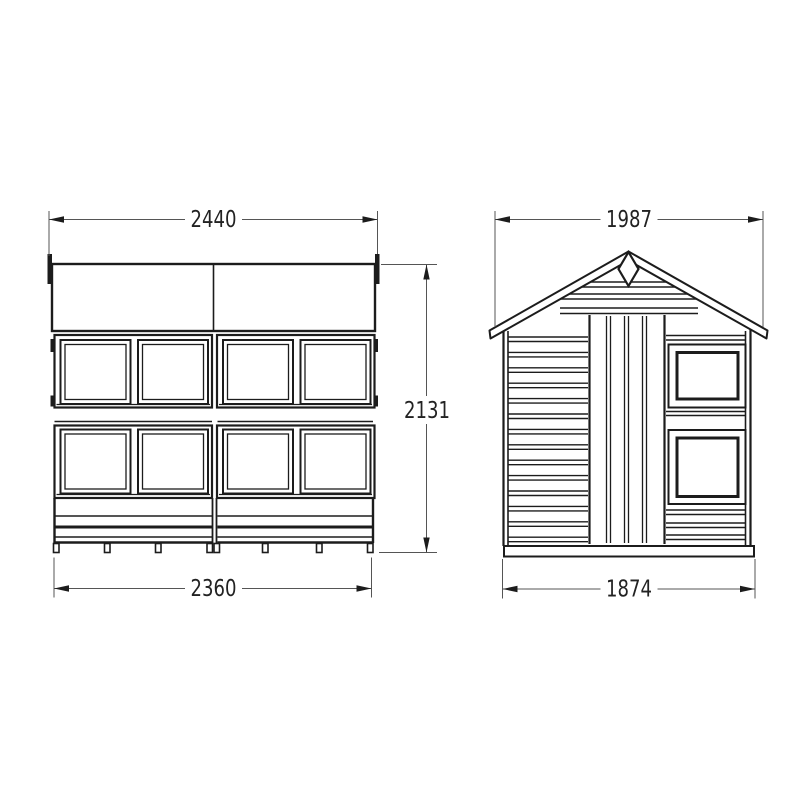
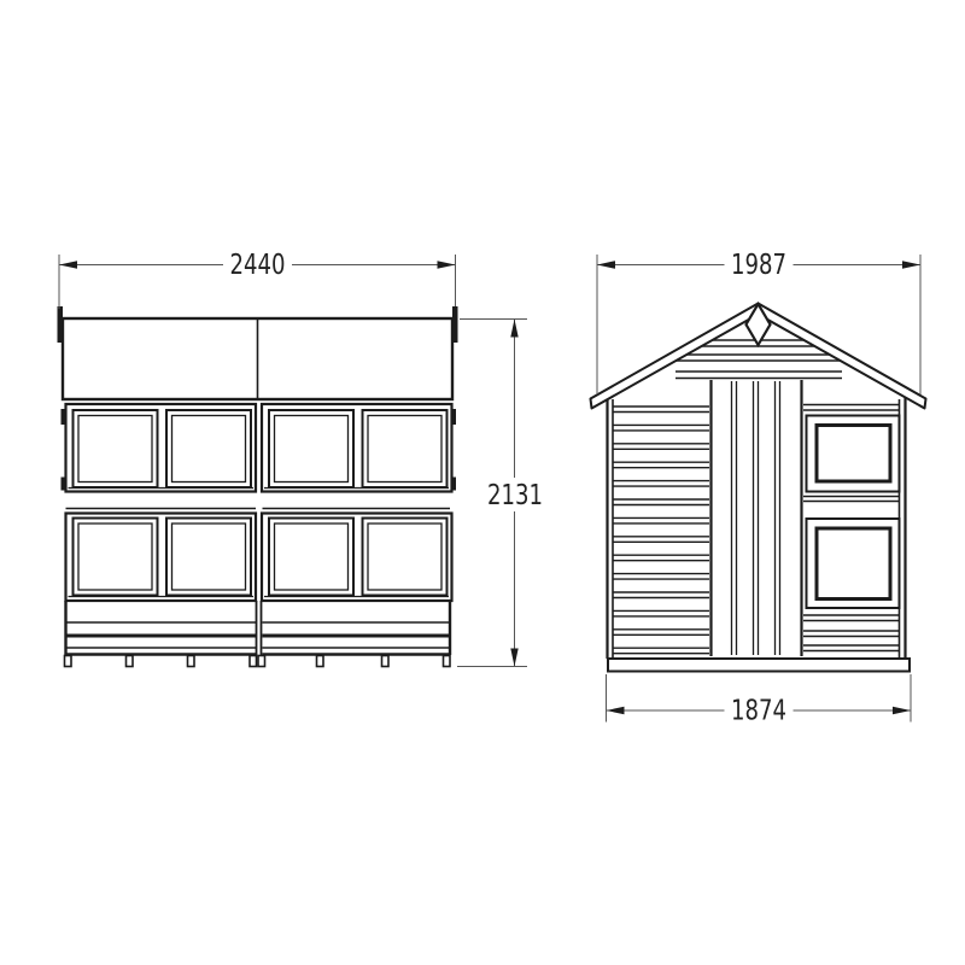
  2440
  2131
- 2360
  1987
  1874
